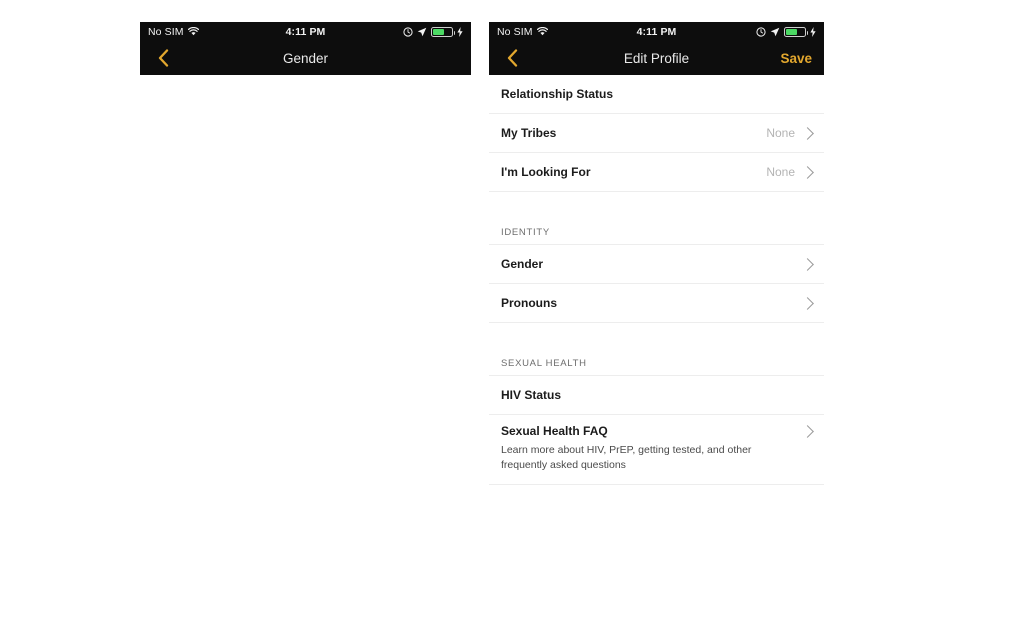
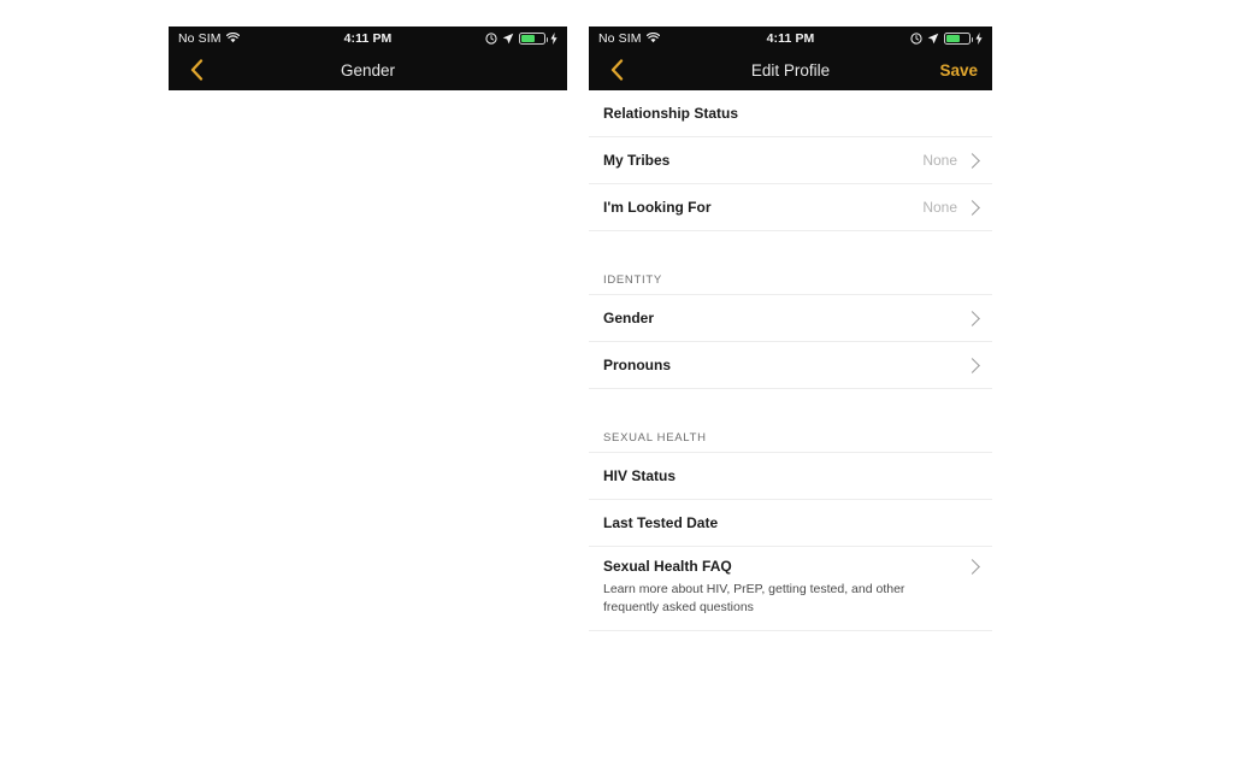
  No SIM
  4:11 PM
  Gender
  No SIM
  4:11 PM
  Edit Profile
  Save
  Relationship Status
  My Tribes
  None
  I'm Looking For
  None
  IDENTITY
  Gender
  Pronouns
  SEXUAL HEALTH
  HIV Status
+ Last Tested Date
  Sexual Health FAQ
  Learn more about HIV, PrEP, getting tested, and other frequently asked questions
